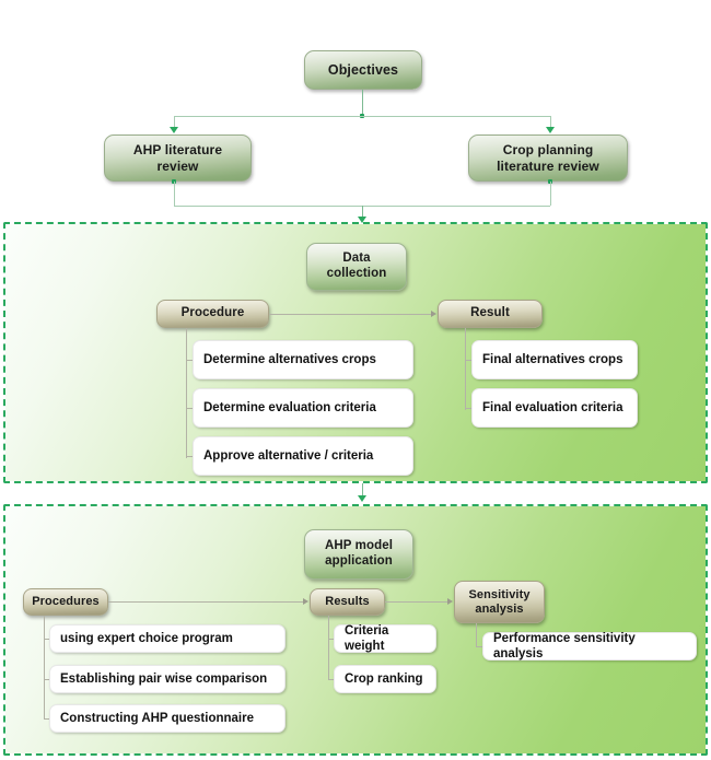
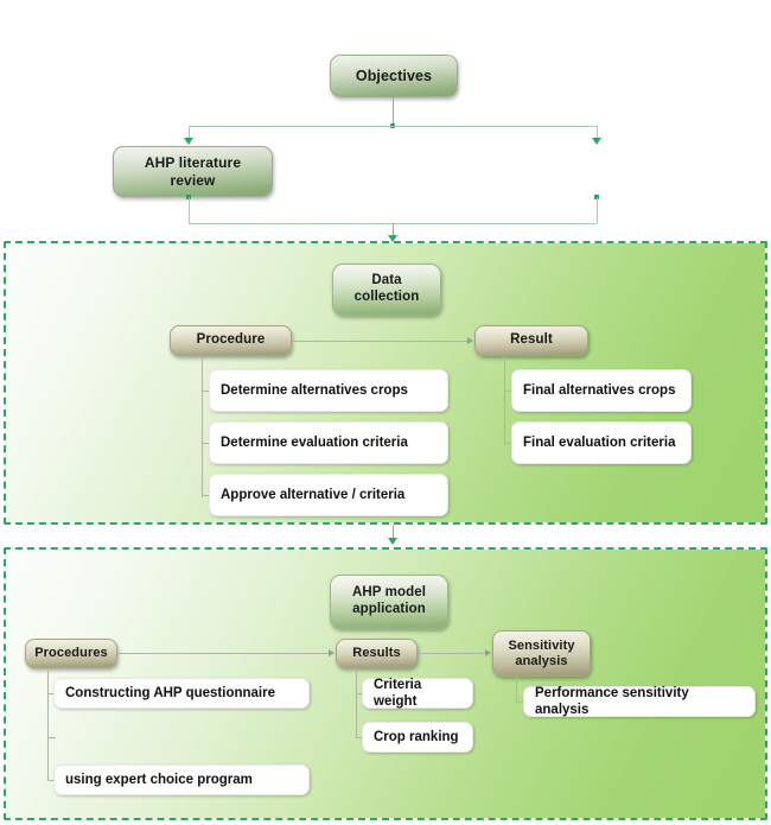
  Objectives
  AHP literature
  review
- Crop planning
- literature review
  Data
  collection
  Procedure
  Result
  Determine alternatives crops
  Determine evaluation criteria
  Approve alternative / criteria
  Final alternatives crops
  Final evaluation criteria
  AHP model
  application
  Procedures
  Results
  Sensitivity
  analysis
- using expert choice program
+ Constructing AHP questionnaire
- Establishing pair wise comparison
- Constructing AHP questionnaire
+ using expert choice program
  Criteria weight
  Crop ranking
  Performance sensitivity analysis
